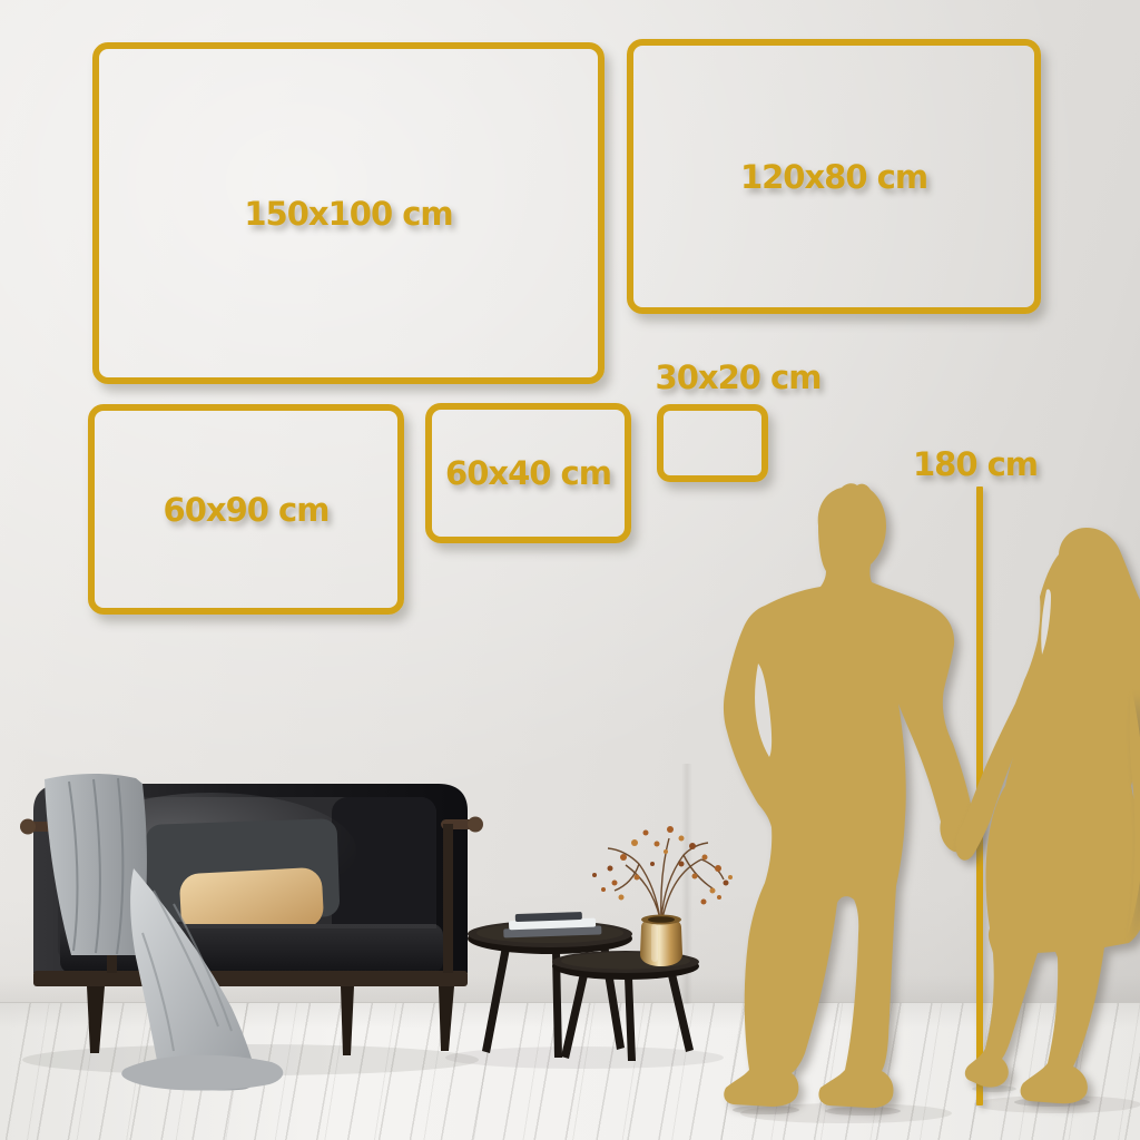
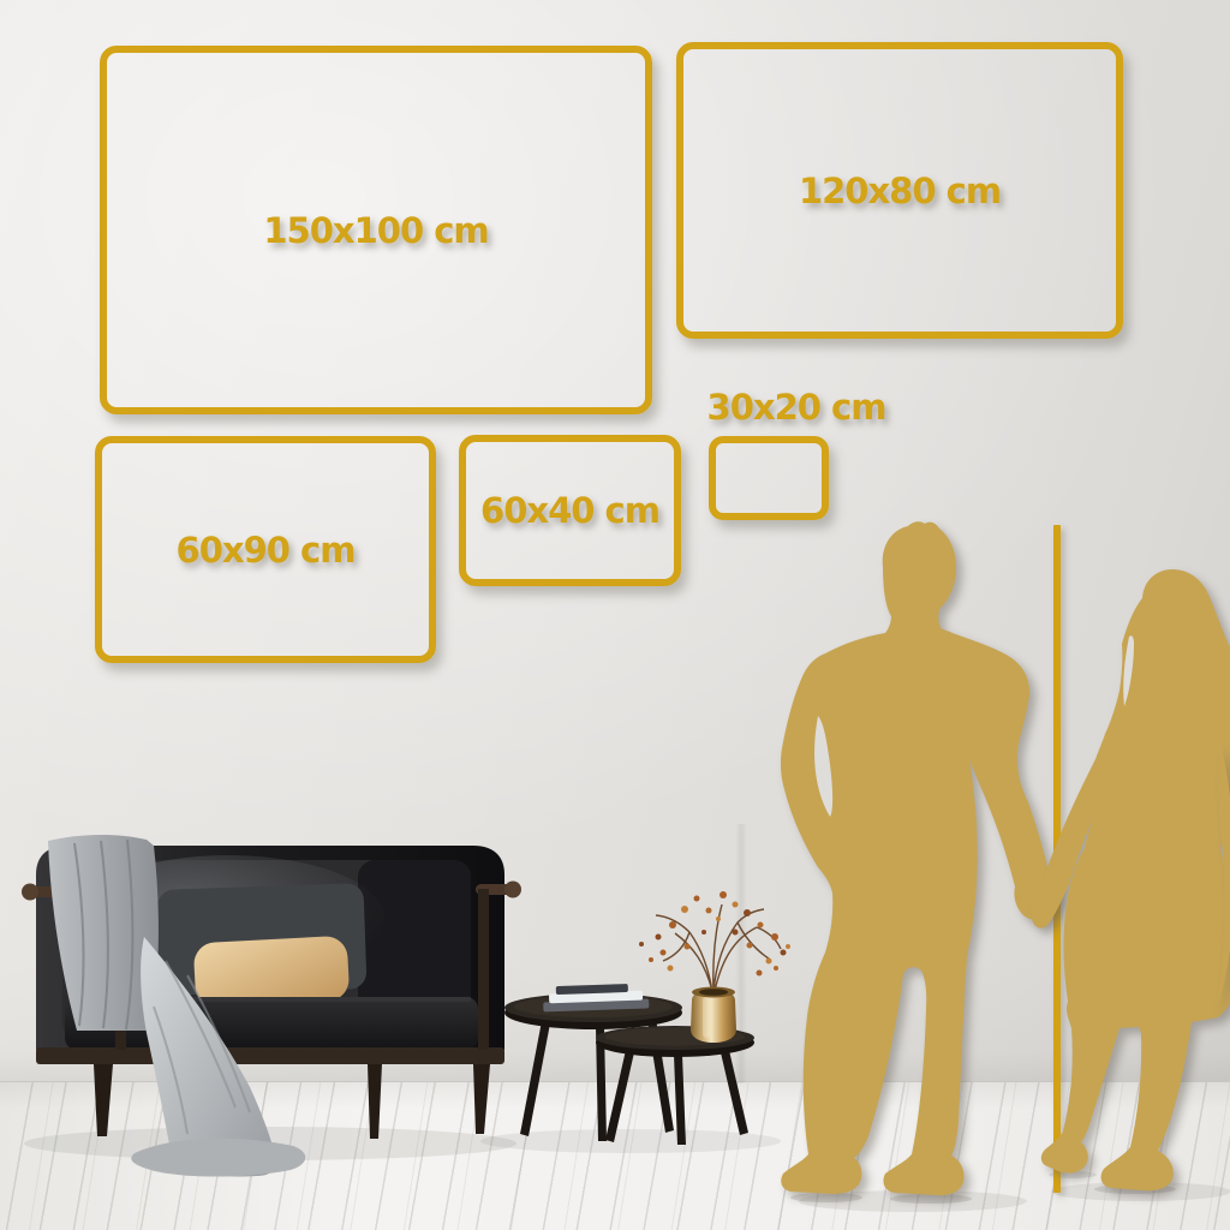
  150x100 cm
  120x80 cm
  60x90 cm
  60x40 cm
  30x20 cm
- 180 cm
